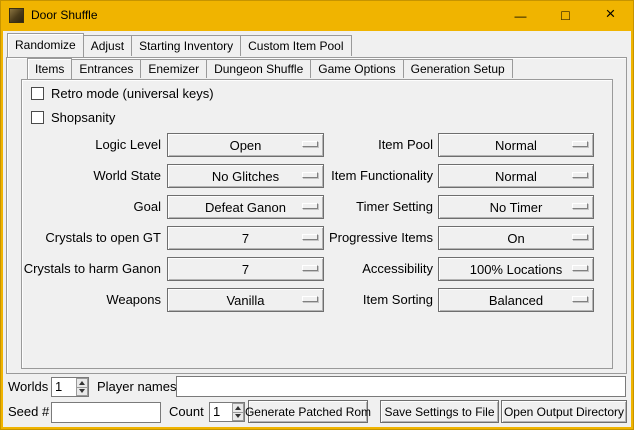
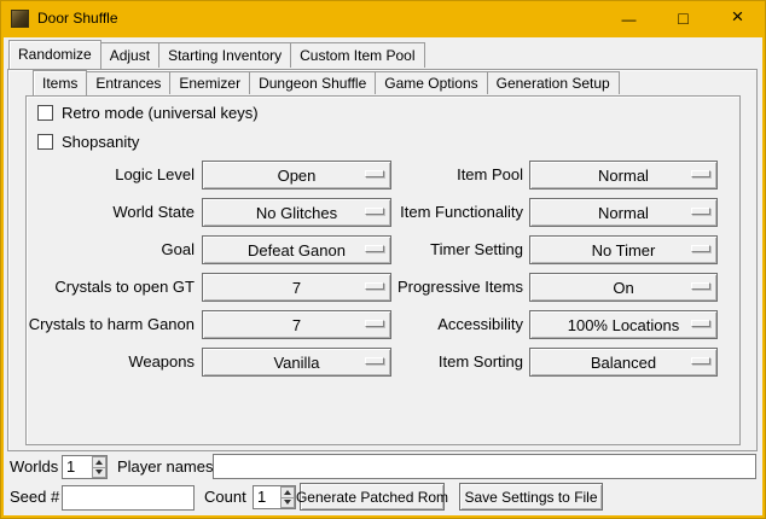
  Door Shuffle
  —
  □
  ×
  Randomize
  Adjust
  Starting Inventory
  Custom Item Pool
  Items
  Entrances
  Enemizer
  Dungeon Shuffle
  Game Options
  Generation Setup
  Retro mode (universal keys)
  Shopsanity
  Logic Level
  Open
  World State
  No Glitches
  Goal
  Defeat Ganon
  Crystals to open GT
  7
  Crystals to harm Ganon
  7
  Weapons
  Vanilla
  Item Pool
  Normal
  Item Functionality
  Normal
  Timer Setting
  No Timer
  Progressive Items
  On
  Accessibility
  100% Locations
  Item Sorting
  Balanced
  Worlds
  1
  Player names
  Seed #
  Count
  1
  Generate Patched Rom
  Save Settings to File
- Open Output Directory
